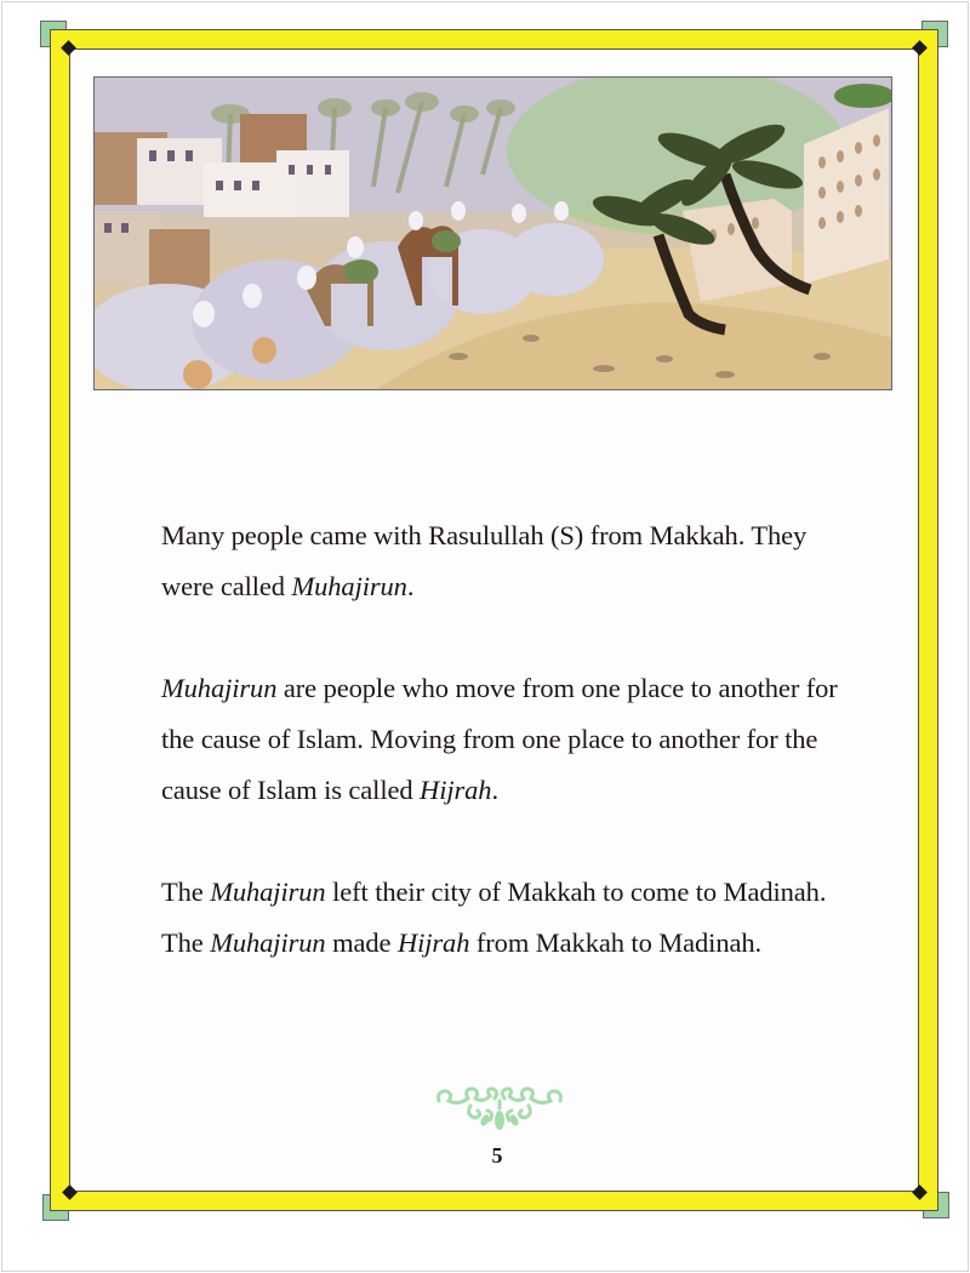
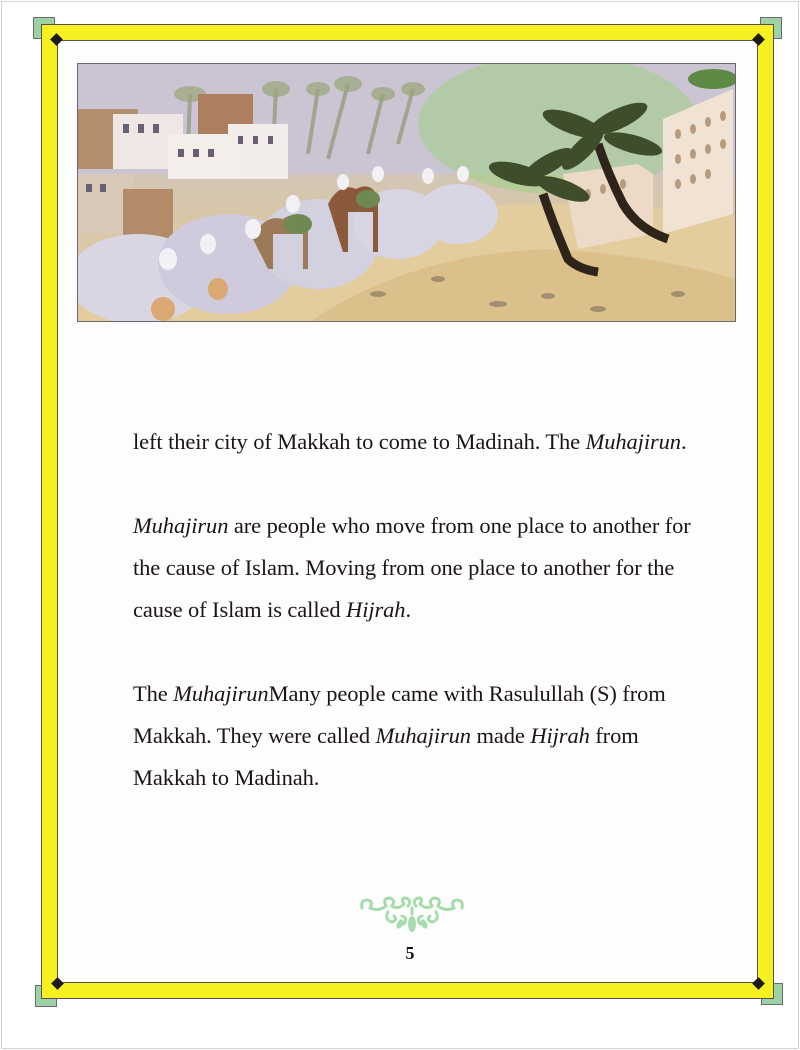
- Many people came with Rasulullah (S) from Makkah. They were called Muhajirun.
+ left their city of Makkah to come to Madinah. The Muhajirun.
  Muhajirun are people who move from one place to another for the cause of Islam. Moving from one place to another for the cause of Islam is called Hijrah.
- The Muhajirun left their city of Makkah to come to Madinah. The Muhajirun made Hijrah from Makkah to Madinah.
+ The MuhajirunMany people came with Rasulullah (S) from Makkah. They were called Muhajirun made Hijrah from Makkah to Madinah.
  5
